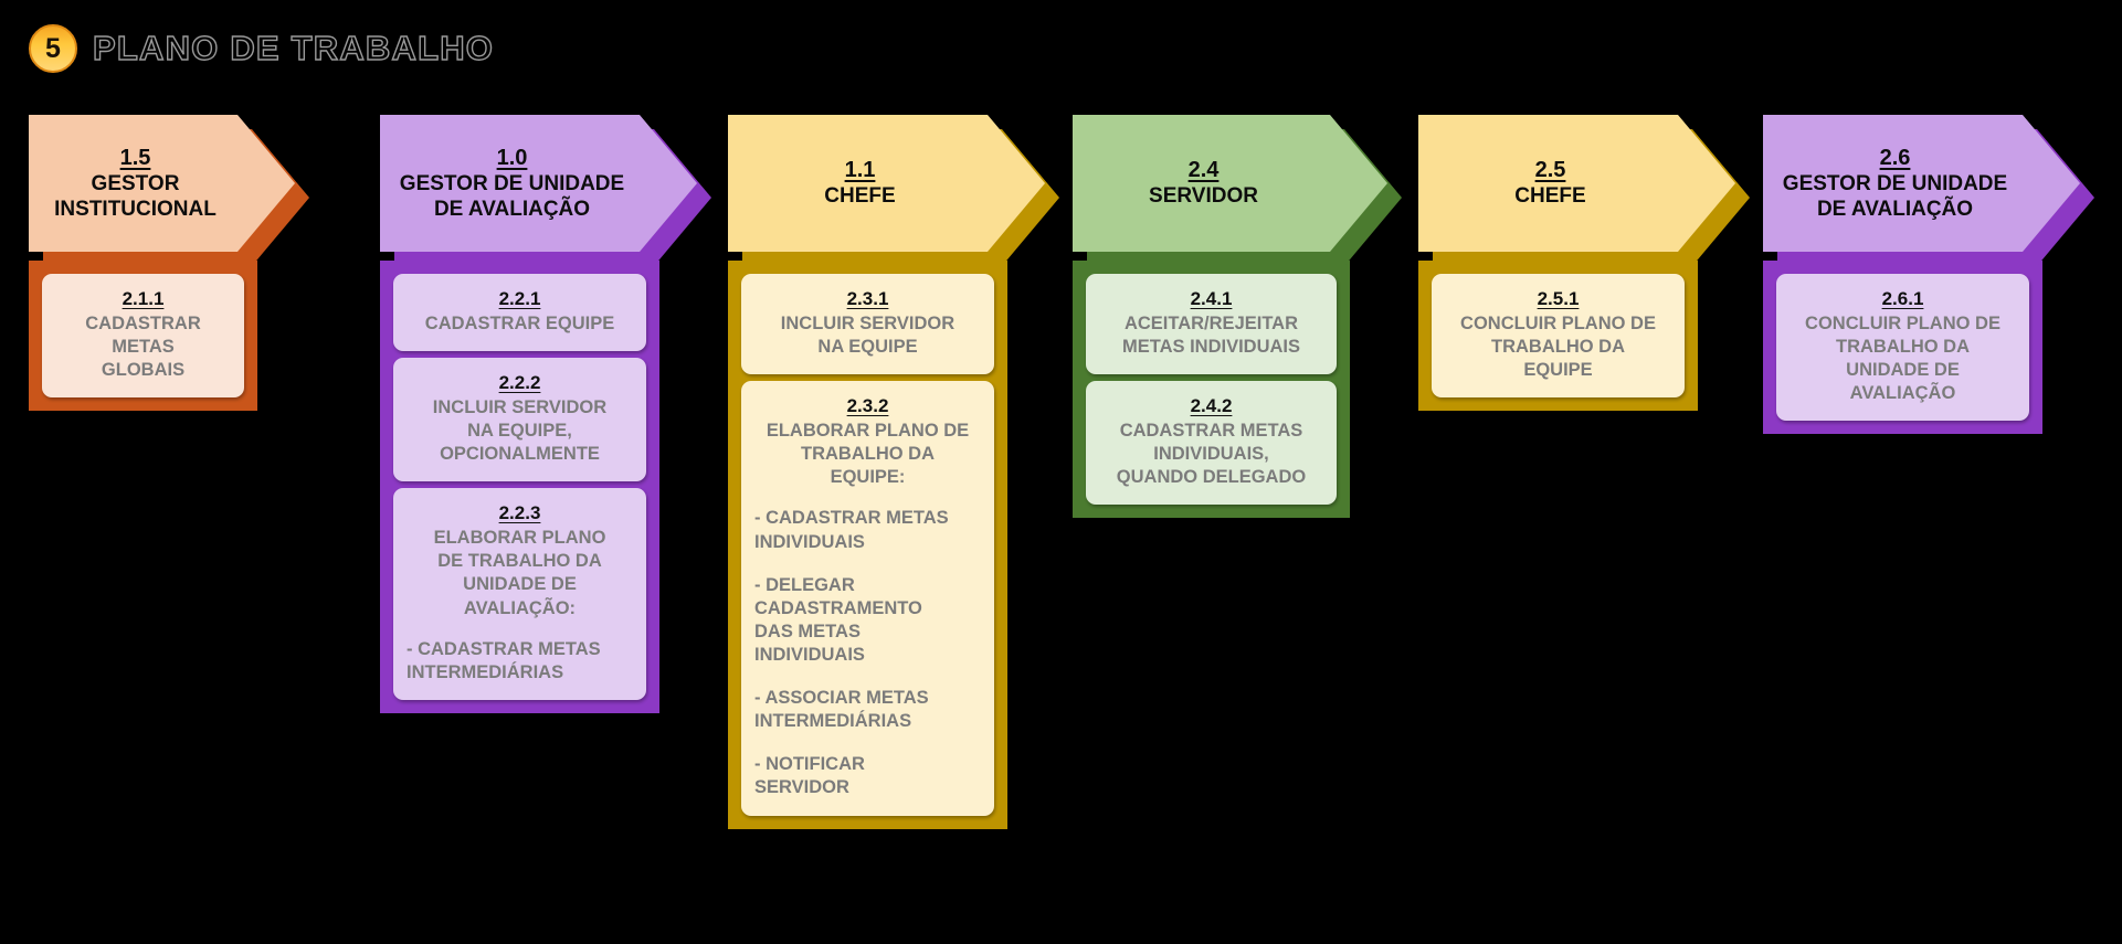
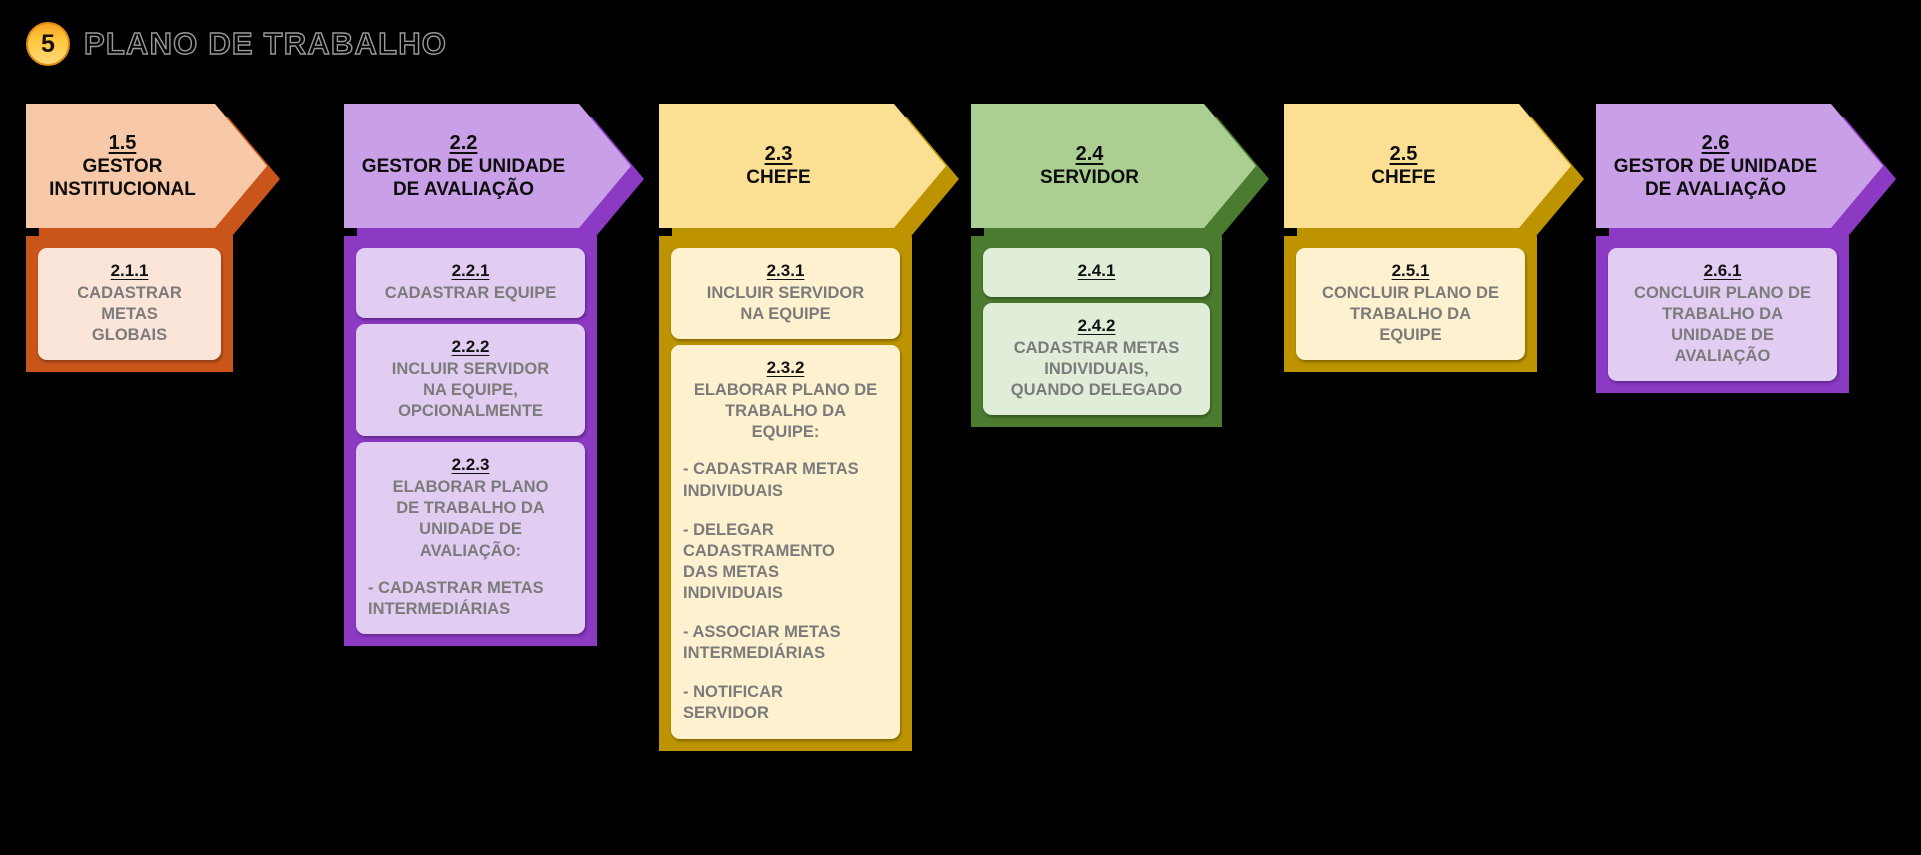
  5
  PLANO DE TRABALHO
  1.5
  GESTOR
  INSTITUCIONAL
  2.1.1
  CADASTRAR METAS
  GLOBAIS
- 1.0
+ 2.2
  GESTOR DE UNIDADE
  DE AVALIAÇÃO
  2.2.1
  CADASTRAR EQUIPE
  2.2.2
  INCLUIR SERVIDOR
  NA EQUIPE,
  OPCIONALMENTE
  2.2.3
  ELABORAR PLANO
  DE TRABALHO DA
  UNIDADE DE
  AVALIAÇÃO:
  - CADASTRAR METAS
  INTERMEDIÁRIAS
- 1.1
+ 2.3
  CHEFE
  2.3.1
  INCLUIR SERVIDOR
  NA EQUIPE
  2.3.2
  ELABORAR PLANO DE
  TRABALHO DA
  EQUIPE:
  - CADASTRAR METAS
  INDIVIDUAIS
  - DELEGAR
  CADASTRAMENTO
  DAS METAS
  INDIVIDUAIS
  - ASSOCIAR METAS
  INTERMEDIÁRIAS
  - NOTIFICAR
  SERVIDOR
  2.4
  SERVIDOR
  2.4.1
- ACEITAR/REJEITAR
- METAS INDIVIDUAIS
  2.4.2
  CADASTRAR METAS
  INDIVIDUAIS,
  QUANDO DELEGADO
  2.5
  CHEFE
  2.5.1
  CONCLUIR PLANO DE
  TRABALHO DA
  EQUIPE
  2.6
  GESTOR DE UNIDADE
  DE AVALIAÇÃO
  2.6.1
  CONCLUIR PLANO DE
  TRABALHO DA
  UNIDADE DE
  AVALIAÇÃO
